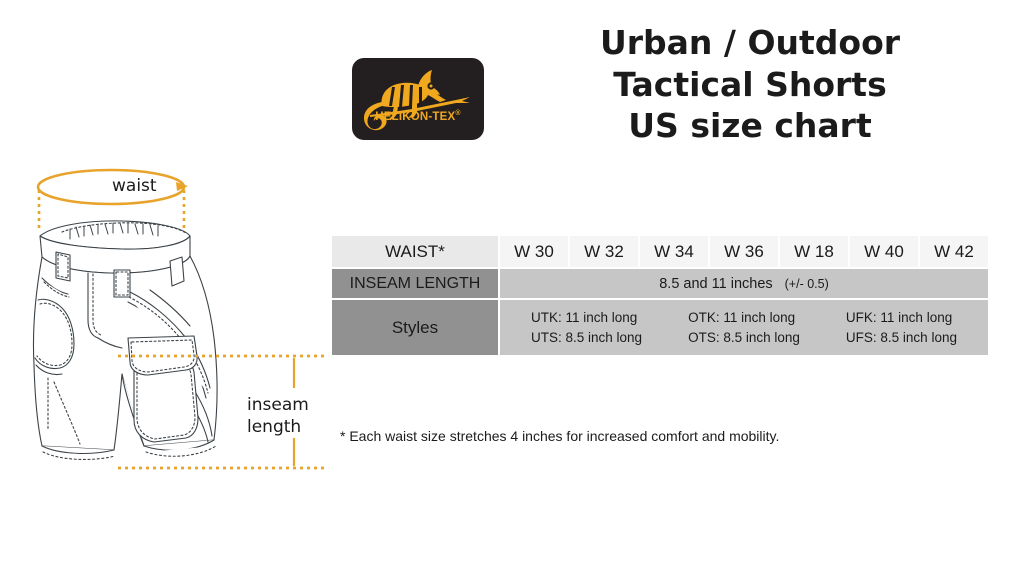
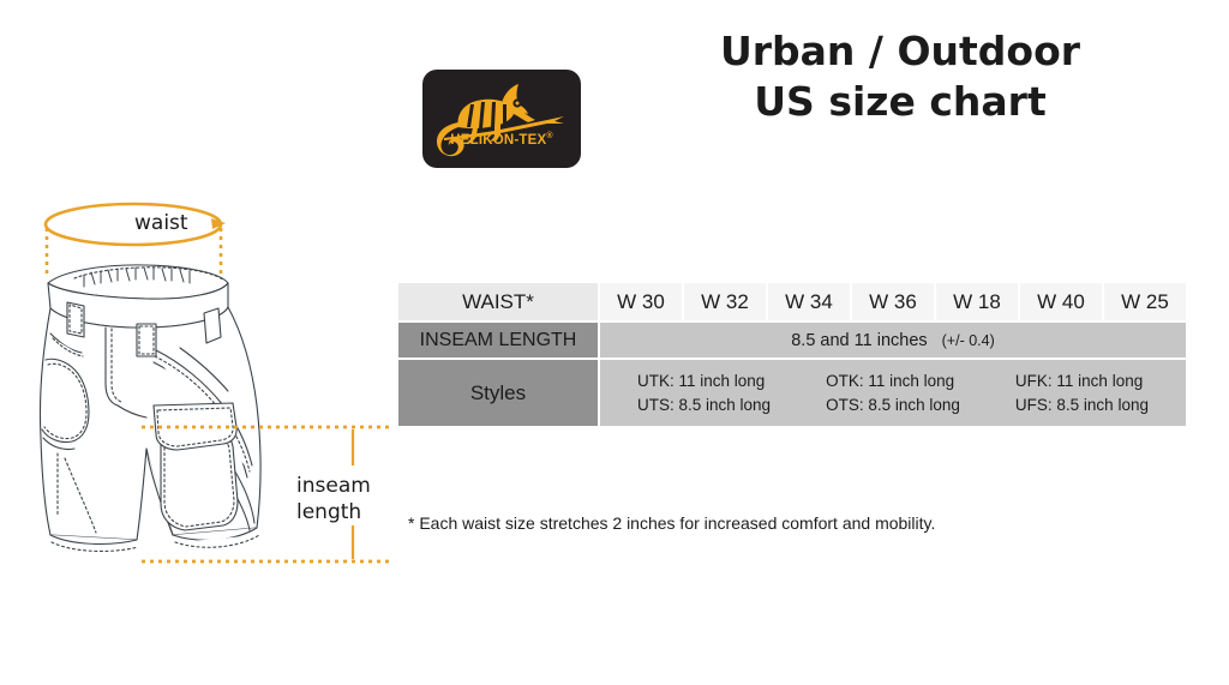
  HELIKON-TEX
  Urban / Outdoor
- Tactical Shorts
  US size chart
  waist
  inseam
  length
  WAIST*
  W 30
  W 32
  W 34
  W 36
  W 18
  W 40
- W 42
+ W 25
  INSEAM LENGTH
  8.5 and 11 inches
- (+/- 0.5)
+ (+/- 0.4)
  Styles
  UTK: 11 inch long
  UTS: 8.5 inch long
  OTK: 11 inch long
  OTS: 8.5 inch long
  UFK: 11 inch long
  UFS: 8.5 inch long
- * Each waist size stretches 4 inches for increased comfort and mobility.
+ * Each waist size stretches 2 inches for increased comfort and mobility.
